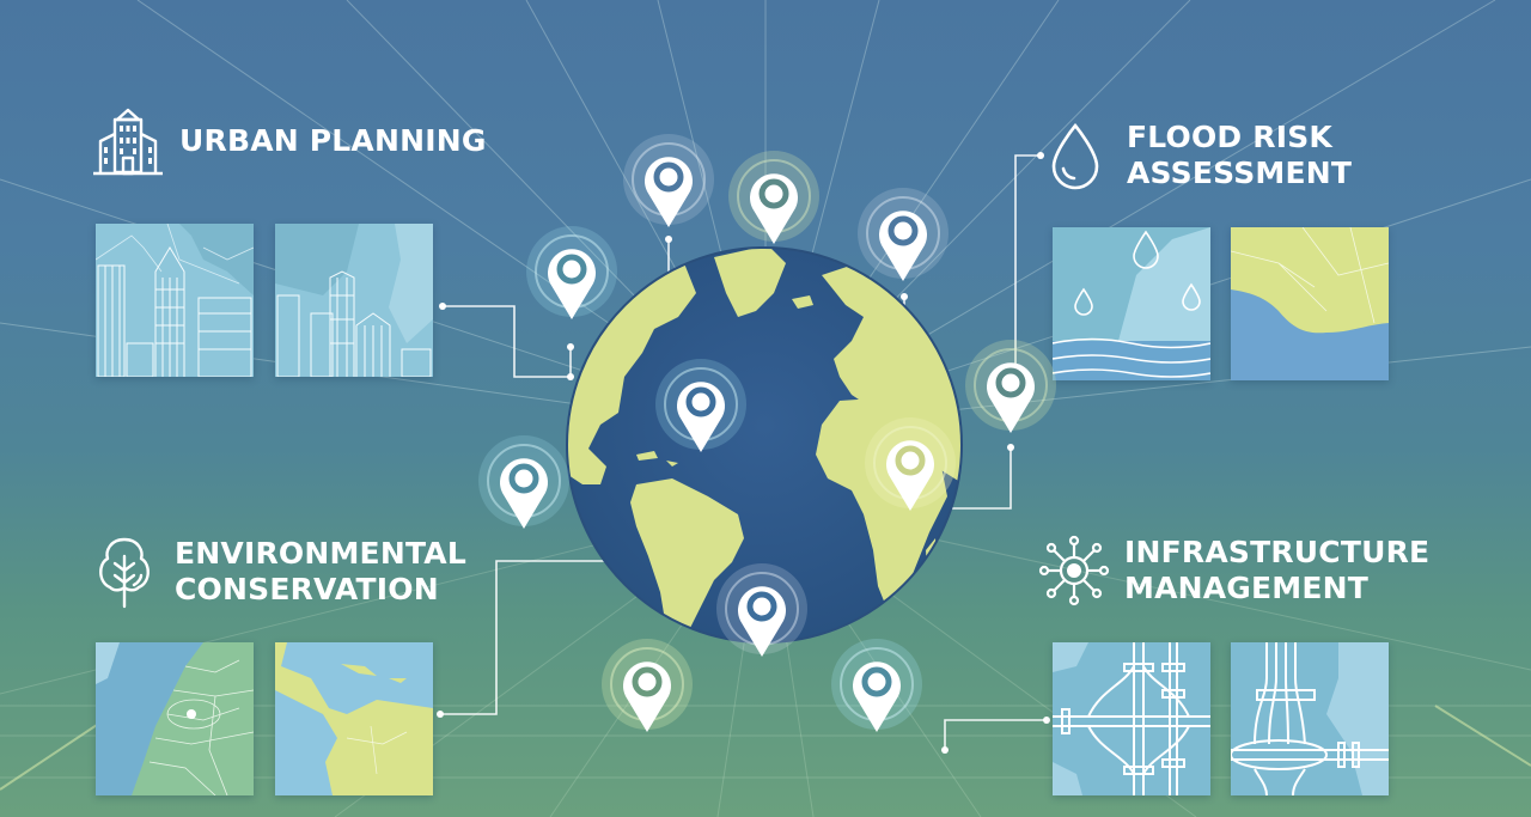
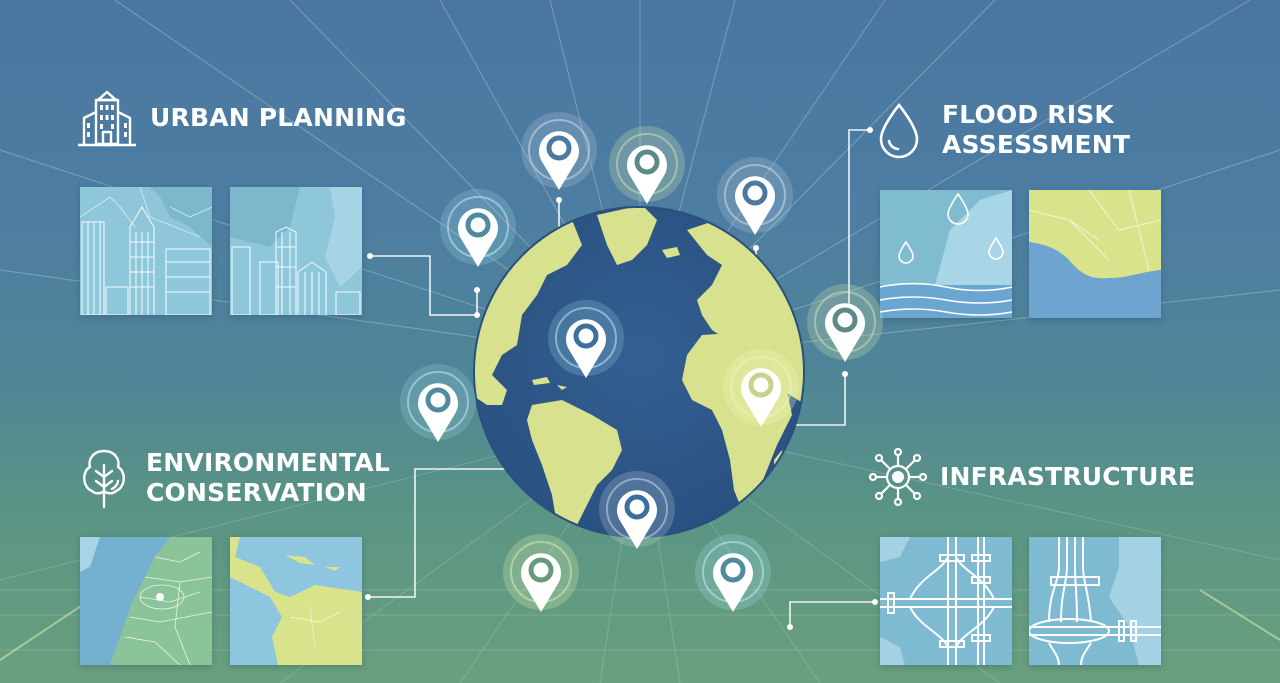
  URBAN PLANNING
  FLOOD RISK
  ASSESSMENT
  ENVIRONMENTAL
  CONSERVATION
  INFRASTRUCTURE
- MANAGEMENT
